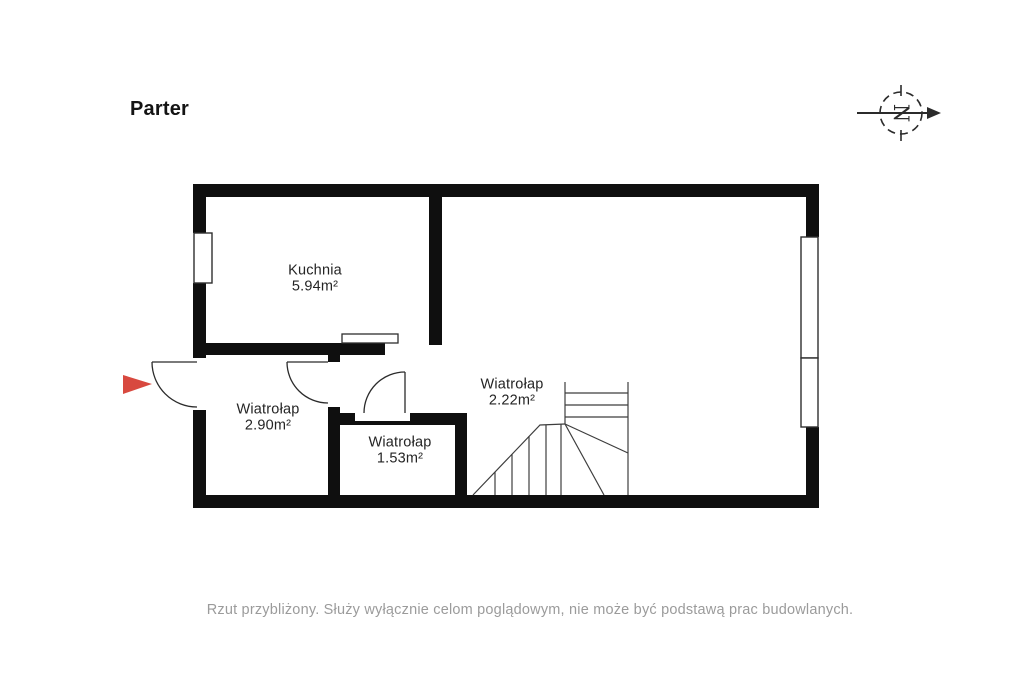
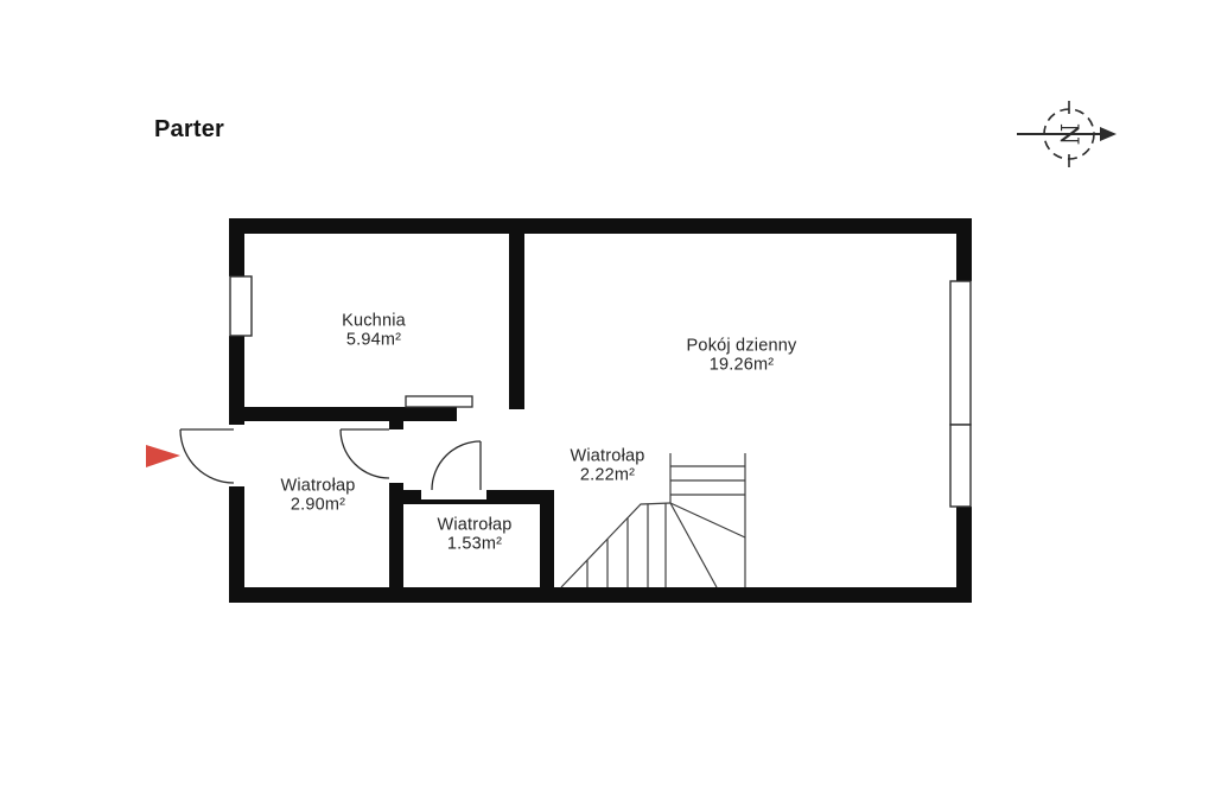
  Parter
  Kuchnia
  5.94m²
+ Pokój dzienny
+ 19.26m²
  Wiatrołap
  2.90m²
  Wiatrołap
  1.53m²
  Wiatrołap
  2.22m²
- Rzut przybliżony. Służy wyłącznie celom poglądowym, nie może być podstawą prac budowlanych.
